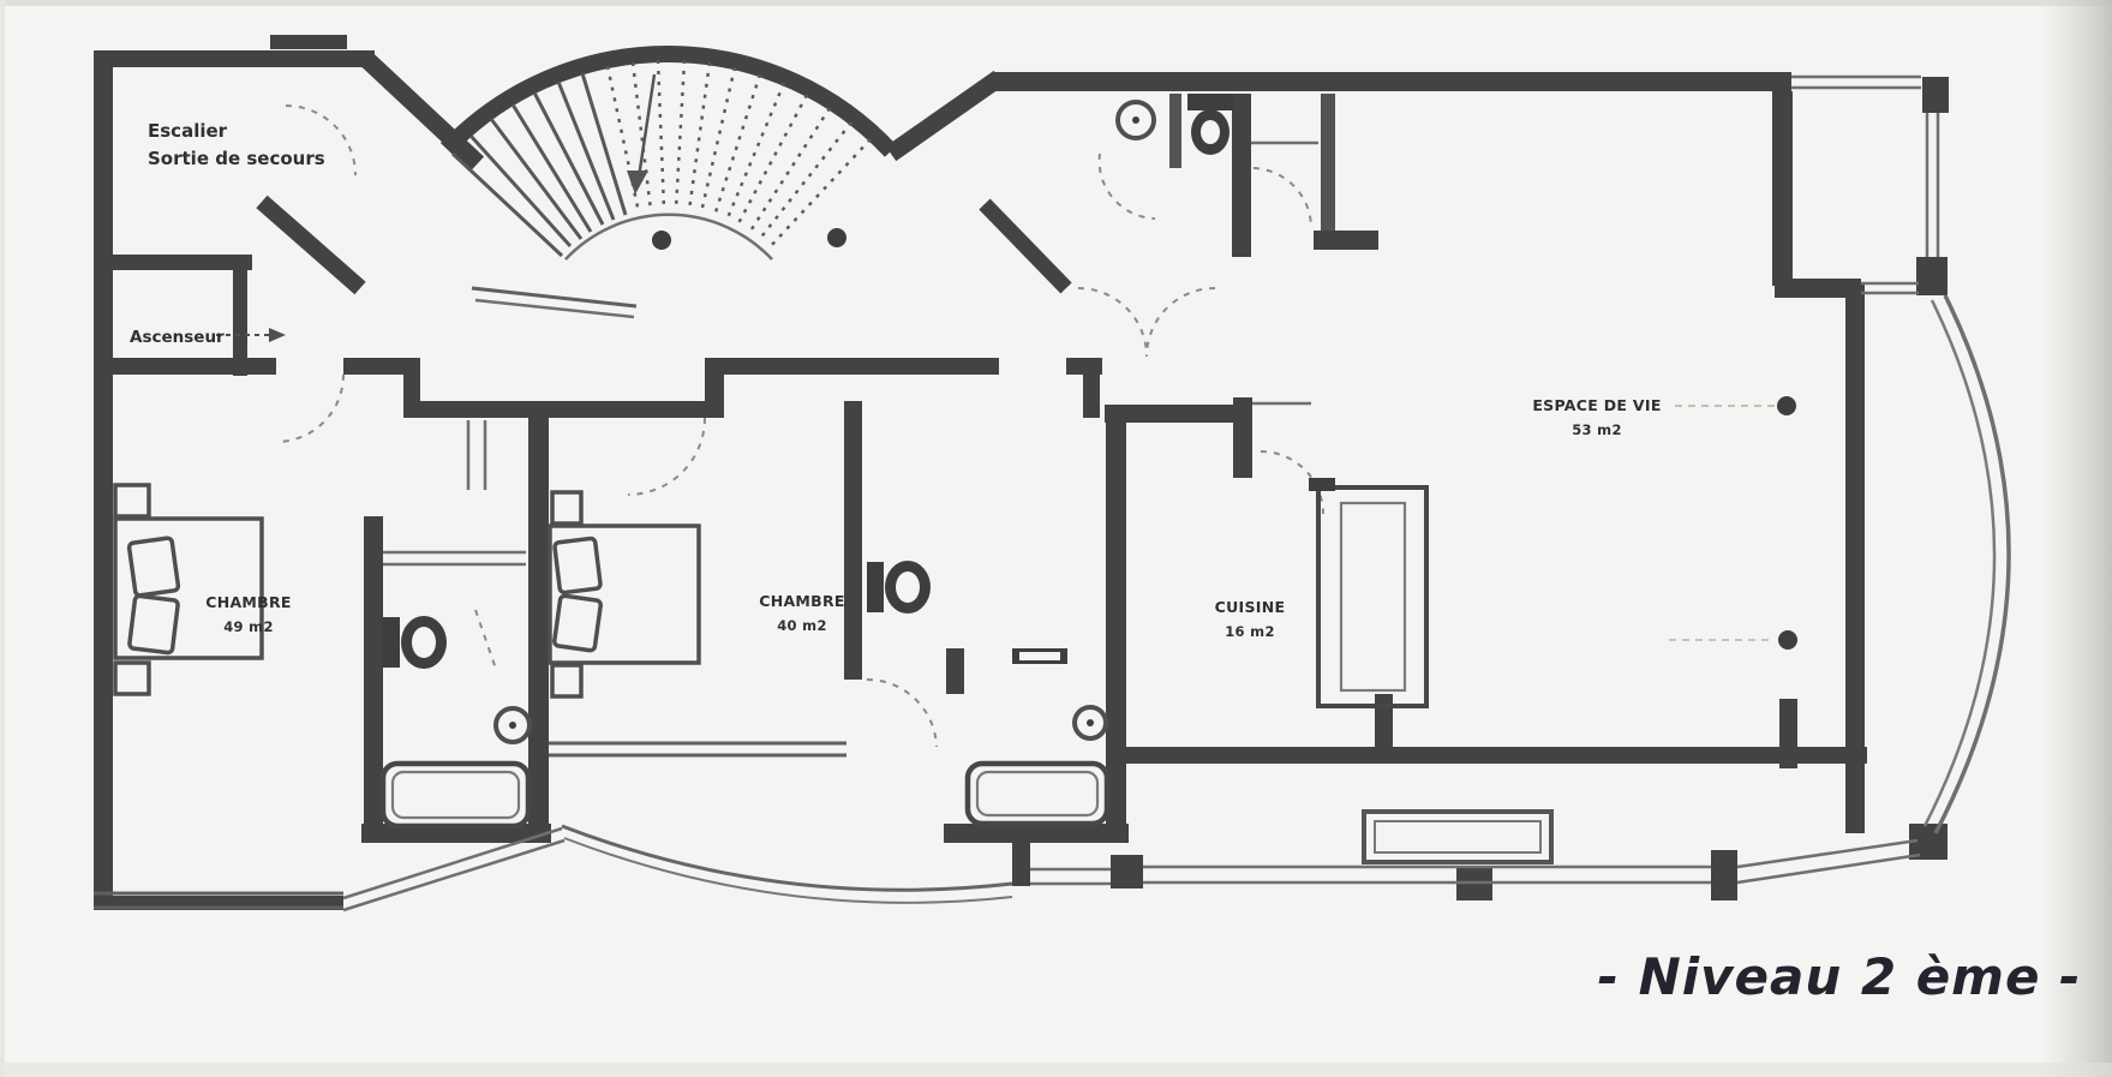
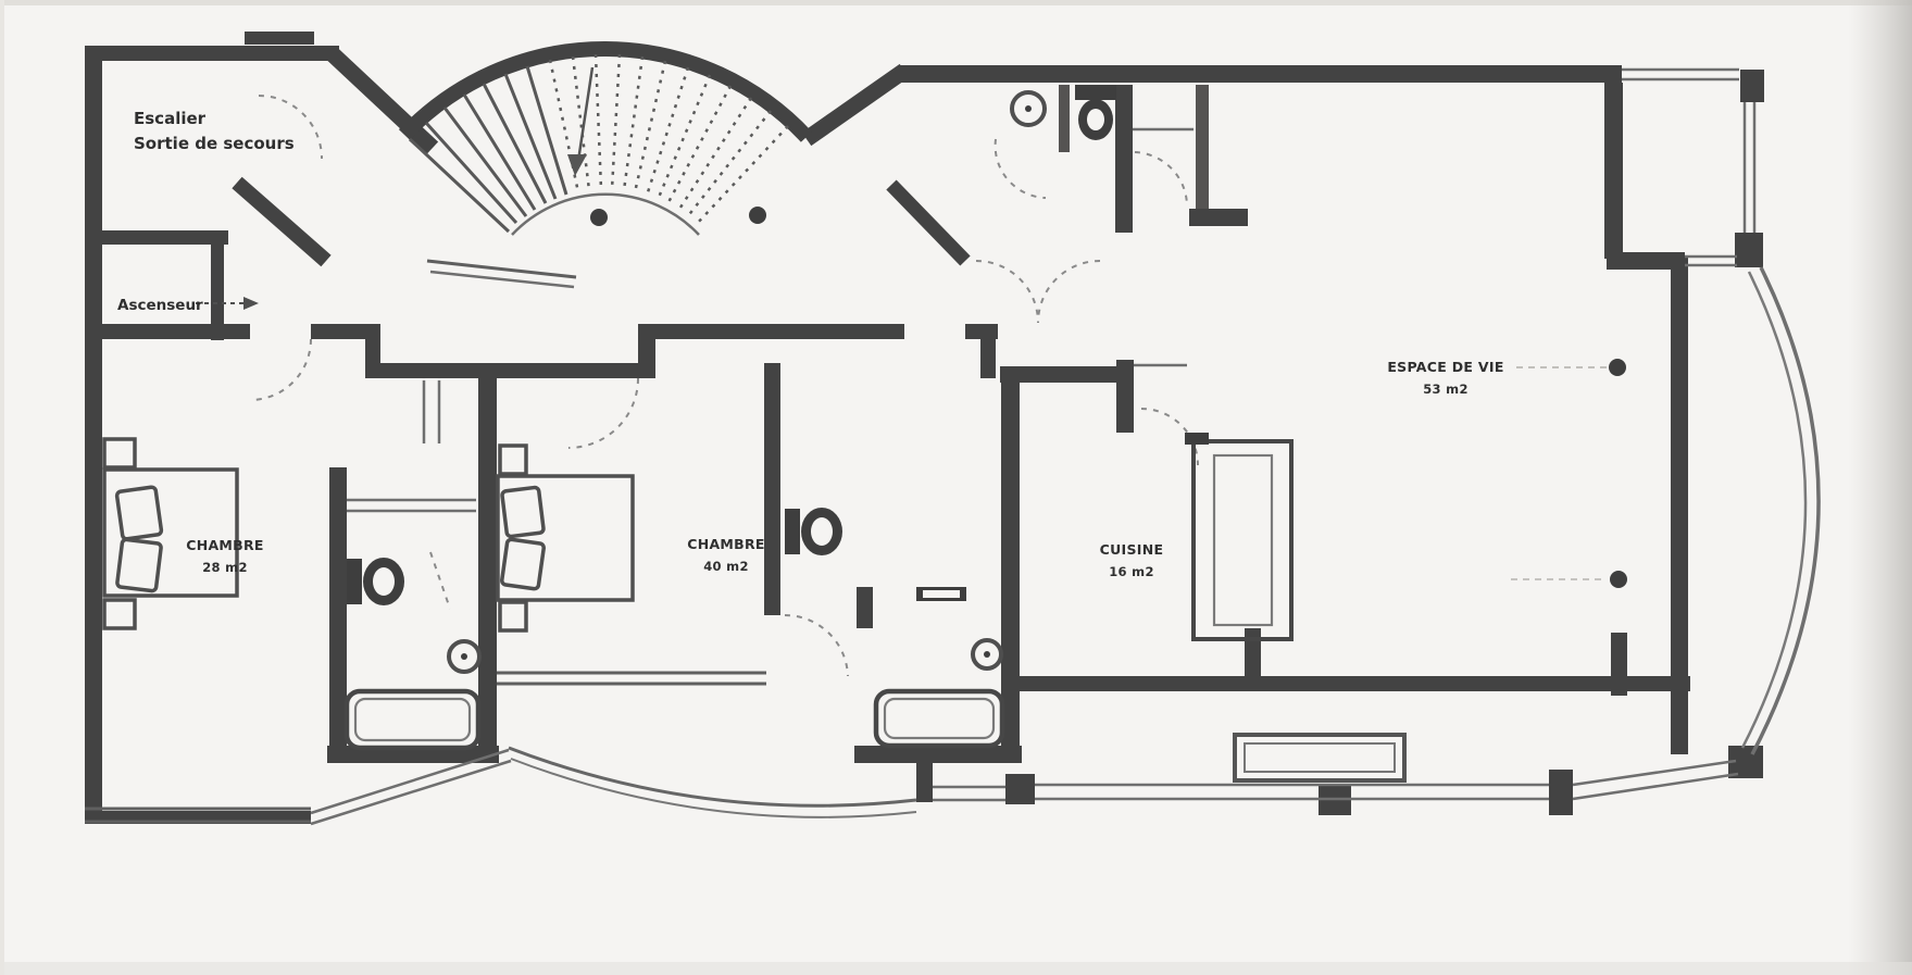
  Escalier
  Sortie de secours
  Ascenseur
  CHAMBRE
- 49 m2
+ 28 m2
  CHAMBRE
  40 m2
  CUISINE
  16 m2
  ESPACE DE VIE
  53 m2
- - Niveau 2 ème -
